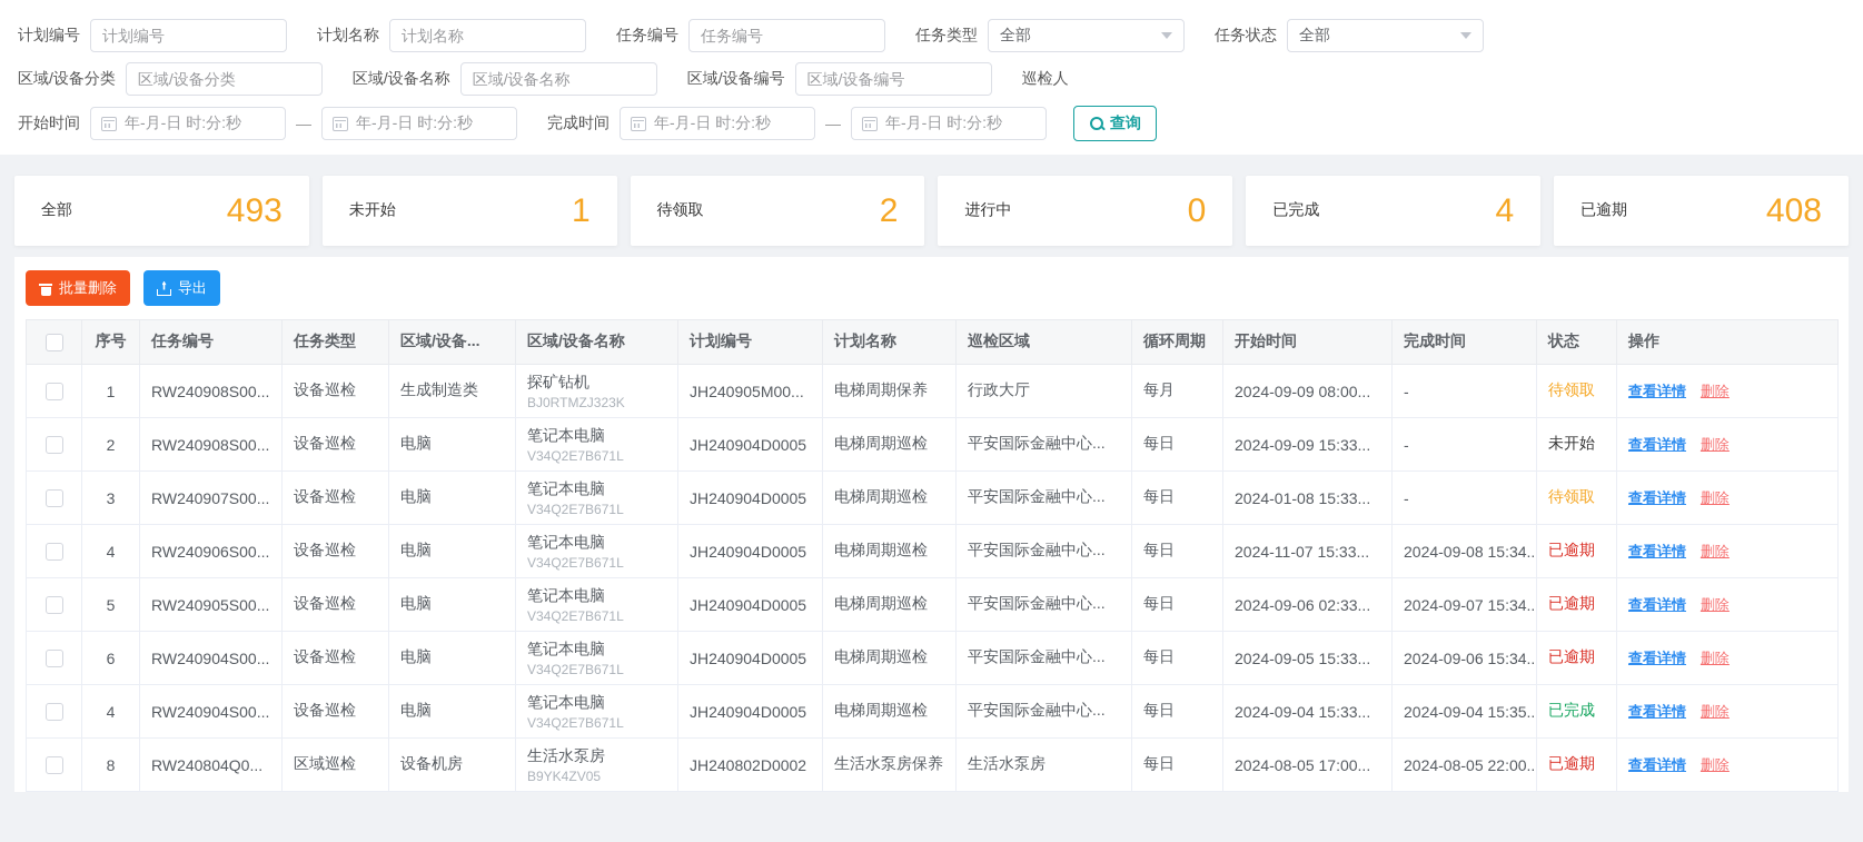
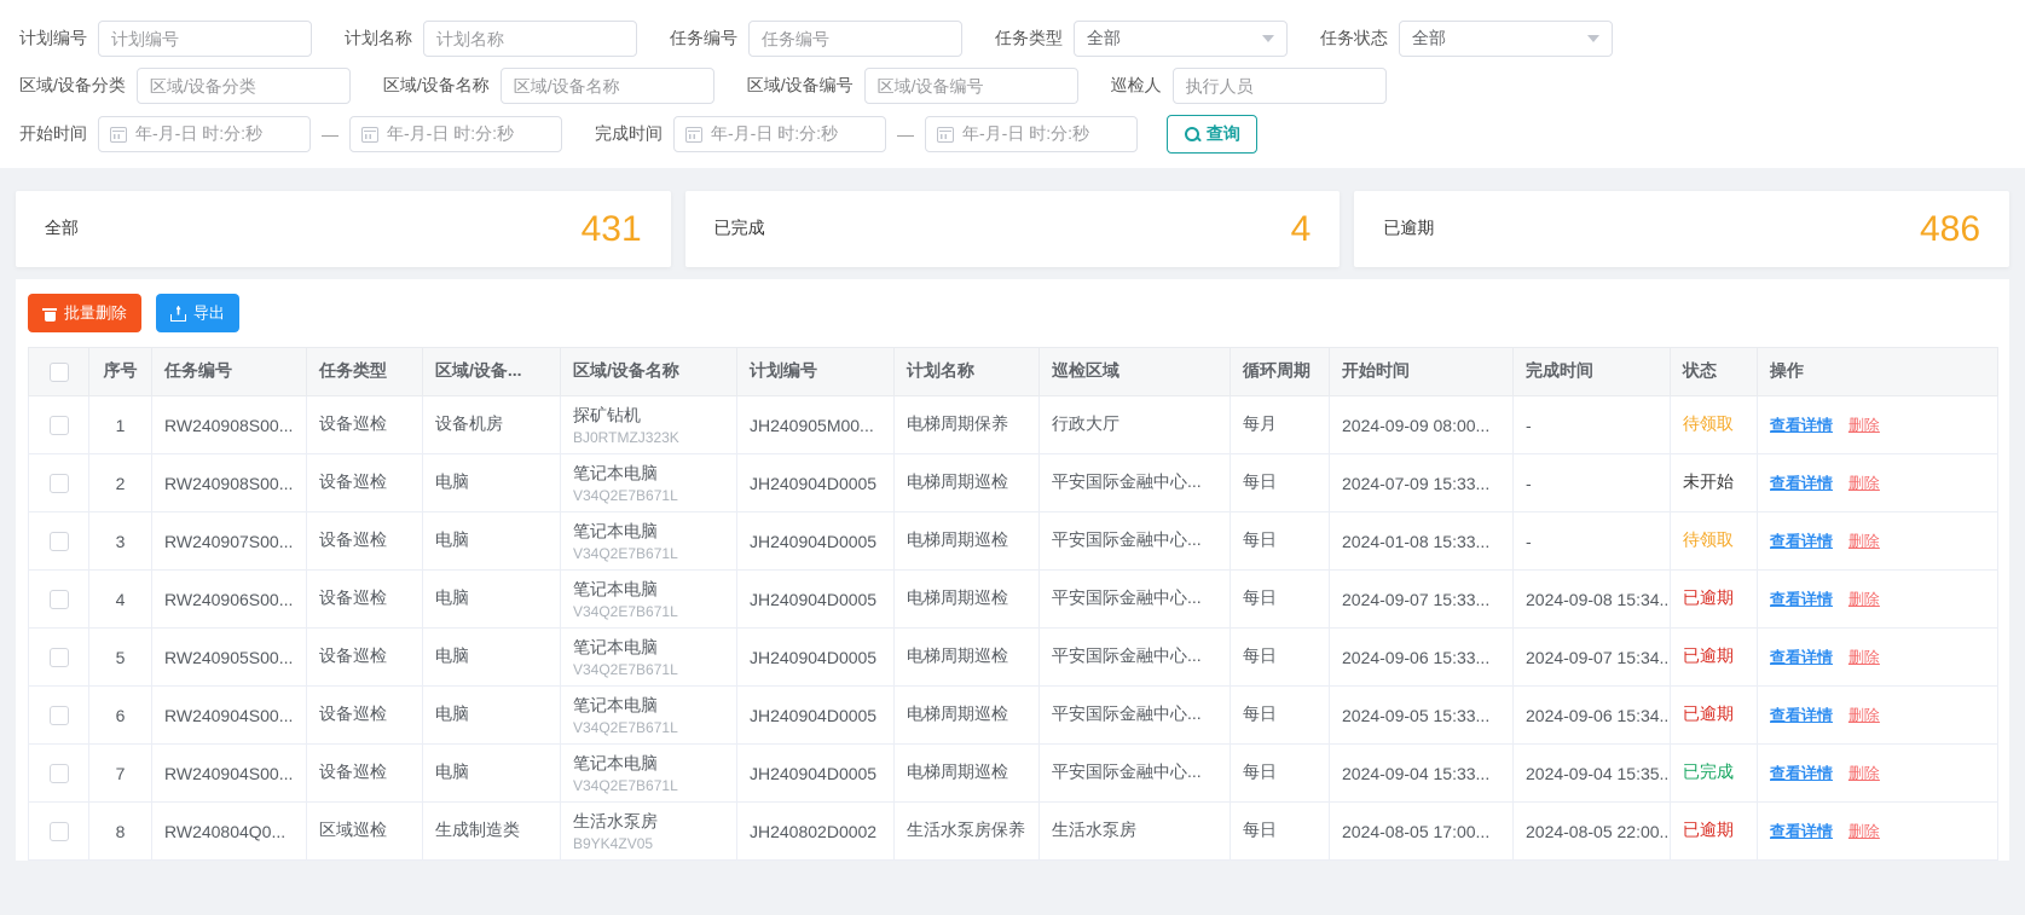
  计划编号
  计划编号
  计划名称
  计划名称
  任务编号
  任务编号
  任务类型
  全部
  任务状态
  全部
  区域/设备分类
  区域/设备分类
  区域/设备名称
  区域/设备名称
  区域/设备编号
  区域/设备编号
  巡检人
+ 执行人员
  开始时间
  年-月-日 时:分:秒
  —
  年-月-日 时:分:秒
  完成时间
  年-月-日 时:分:秒
  —
  年-月-日 时:分:秒
  查询
  全部
- 493
+ 431
- 未开始
- 1
- 待领取
- 2
- 进行中
- 0
  已完成
  4
  已逾期
- 408
+ 486
  批量删除
  导出
  	序号	任务编号	任务类型	区域/设备...	区域/设备名称	计划编号	计划名称	巡检区域	循环周期	开始时间	完成时间	状态	操作
- 	1	RW240908S00...	设备巡检	生成制造类	探矿钻机 BJ0RTMZJ323K	JH240905M00...	电梯周期保养	行政大厅	每月	2024-09-09 08:00...	-	待领取	查看详情 删除
+ 	1	RW240908S00...	设备巡检	设备机房	探矿钻机 BJ0RTMZJ323K	JH240905M00...	电梯周期保养	行政大厅	每月	2024-09-09 08:00...	-	待领取	查看详情 删除
- 	2	RW240908S00...	设备巡检	电脑	笔记本电脑 V34Q2E7B671L	JH240904D0005	电梯周期巡检	平安国际金融中心...	每日	2024-09-09 15:33...	-	未开始	查看详情 删除
+ 	2	RW240908S00...	设备巡检	电脑	笔记本电脑 V34Q2E7B671L	JH240904D0005	电梯周期巡检	平安国际金融中心...	每日	2024-07-09 15:33...	-	未开始	查看详情 删除
  	3	RW240907S00...	设备巡检	电脑	笔记本电脑 V34Q2E7B671L	JH240904D0005	电梯周期巡检	平安国际金融中心...	每日	2024-01-08 15:33...	-	待领取	查看详情 删除
- 	4	RW240906S00...	设备巡检	电脑	笔记本电脑 V34Q2E7B671L	JH240904D0005	电梯周期巡检	平安国际金融中心...	每日	2024-11-07 15:33...	2024-09-08 15:34..	已逾期	查看详情 删除
+ 	4	RW240906S00...	设备巡检	电脑	笔记本电脑 V34Q2E7B671L	JH240904D0005	电梯周期巡检	平安国际金融中心...	每日	2024-09-07 15:33...	2024-09-08 15:34..	已逾期	查看详情 删除
- 	5	RW240905S00...	设备巡检	电脑	笔记本电脑 V34Q2E7B671L	JH240904D0005	电梯周期巡检	平安国际金融中心...	每日	2024-09-06 02:33...	2024-09-07 15:34..	已逾期	查看详情 删除
+ 	5	RW240905S00...	设备巡检	电脑	笔记本电脑 V34Q2E7B671L	JH240904D0005	电梯周期巡检	平安国际金融中心...	每日	2024-09-06 15:33...	2024-09-07 15:34..	已逾期	查看详情 删除
  	6	RW240904S00...	设备巡检	电脑	笔记本电脑 V34Q2E7B671L	JH240904D0005	电梯周期巡检	平安国际金融中心...	每日	2024-09-05 15:33...	2024-09-06 15:34..	已逾期	查看详情 删除
- 	4	RW240904S00...	设备巡检	电脑	笔记本电脑 V34Q2E7B671L	JH240904D0005	电梯周期巡检	平安国际金融中心...	每日	2024-09-04 15:33...	2024-09-04 15:35..	已完成	查看详情 删除
+ 	7	RW240904S00...	设备巡检	电脑	笔记本电脑 V34Q2E7B671L	JH240904D0005	电梯周期巡检	平安国际金融中心...	每日	2024-09-04 15:33...	2024-09-04 15:35..	已完成	查看详情 删除
- 	8	RW240804Q0...	区域巡检	设备机房	生活水泵房 B9YK4ZV05	JH240802D0002	生活水泵房保养	生活水泵房	每日	2024-08-05 17:00...	2024-08-05 22:00..	已逾期	查看详情 删除
+ 	8	RW240804Q0...	区域巡检	生成制造类	生活水泵房 B9YK4ZV05	JH240802D0002	生活水泵房保养	生活水泵房	每日	2024-08-05 17:00...	2024-08-05 22:00..	已逾期	查看详情 删除
